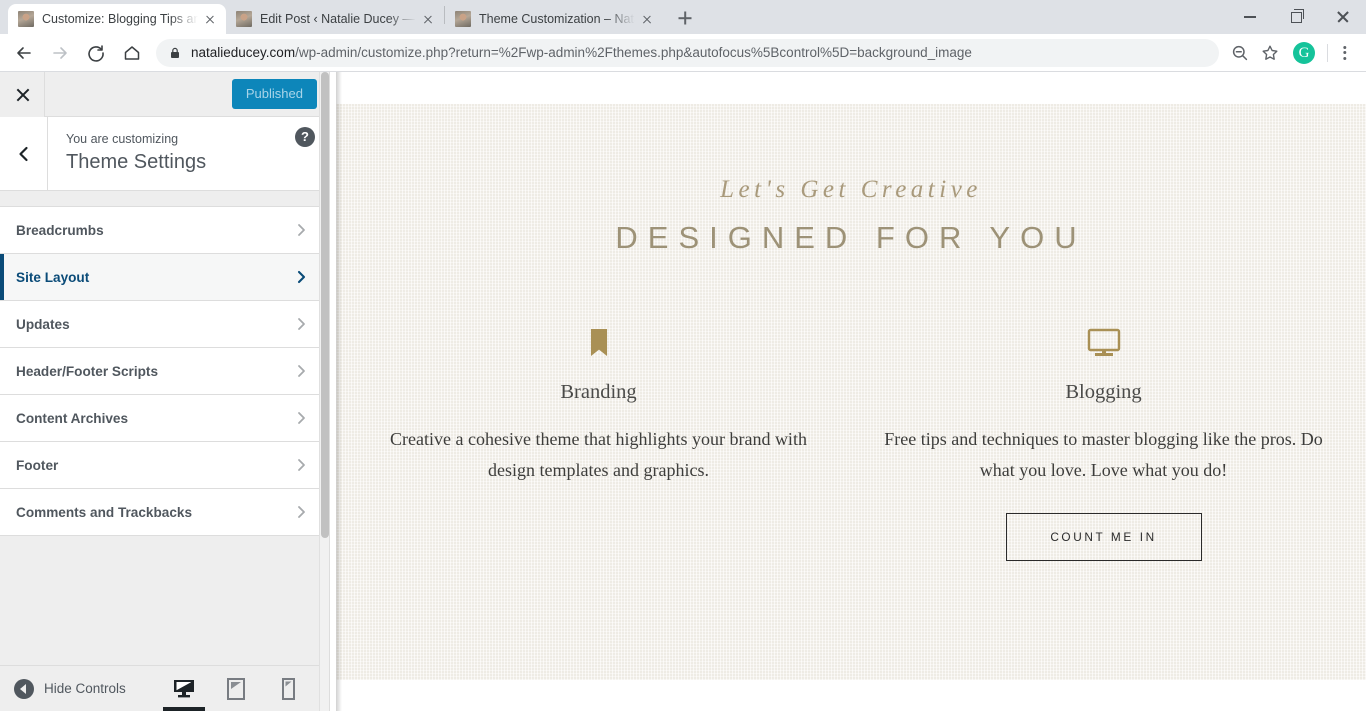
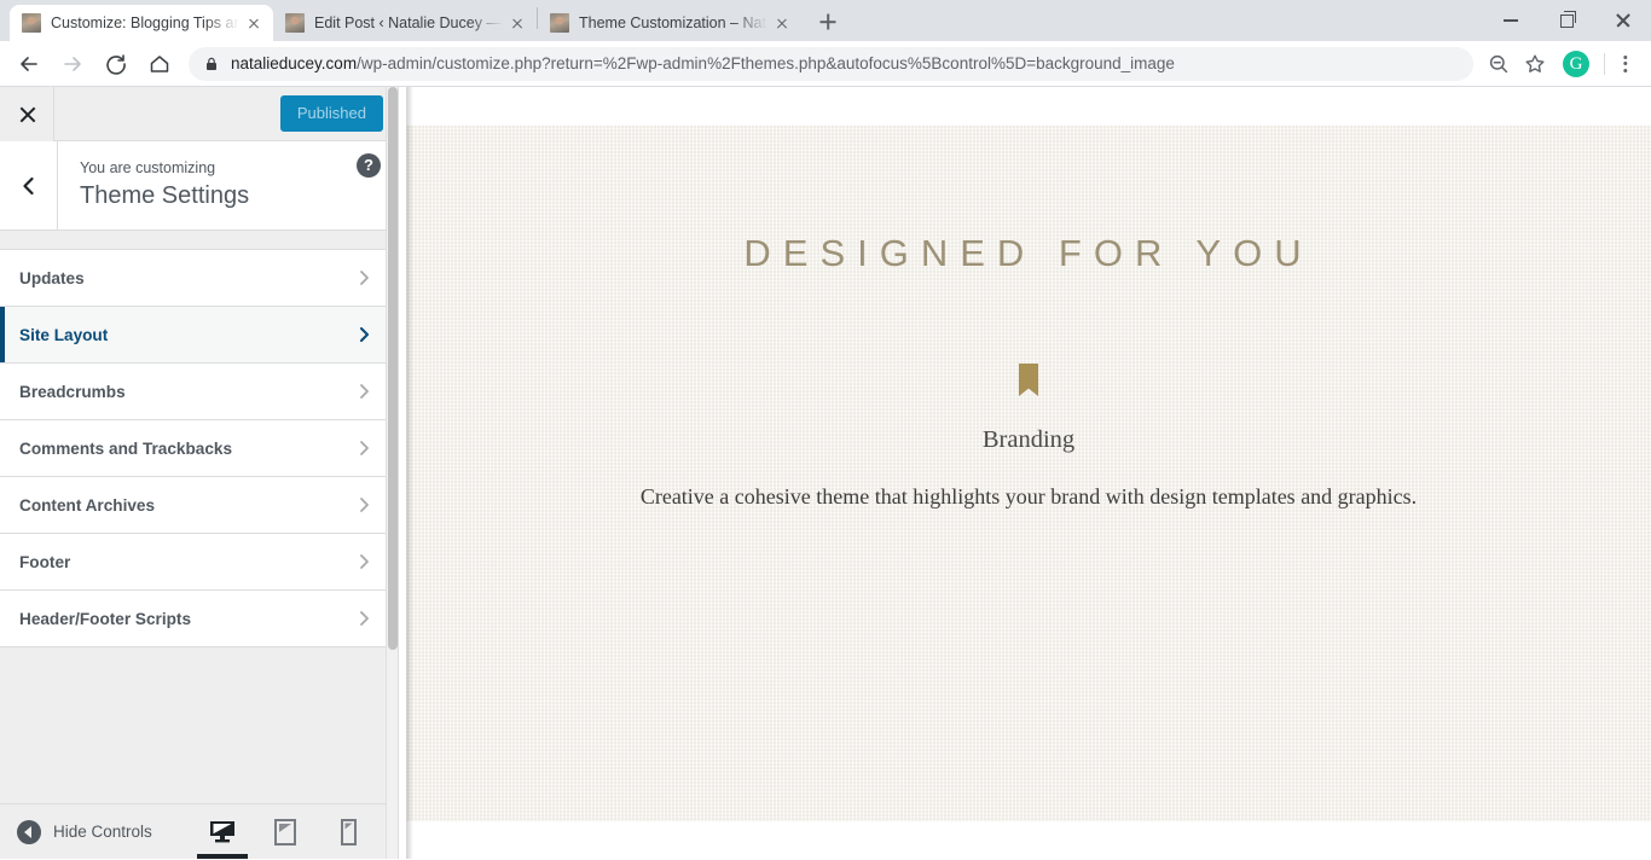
  Customize: Blogging Tips an
  Edit Post ‹ Natalie Ducey —
  Theme Customization – Nat
  natalieducey.com/wp-admin/customize.php?return=%2Fwp-admin%2Fthemes.php&autofocus%5Bcontrol%5D=background_image
  G
- Let's Get Creative
  DESIGNED FOR YOU
  Branding
  Creative a cohesive theme that highlights your brand with design templates and graphics.
- Blogging
- Free tips and techniques to master blogging like the pros. Do what you love. Love what you do!
- COUNT ME IN
  Published
  You are customizing
  Theme Settings
  ?
- Breadcrumbs
+ Updates
  Site Layout
- Updates
+ Breadcrumbs
- Header/Footer Scripts
+ Comments and Trackbacks
  Content Archives
  Footer
- Comments and Trackbacks
+ Header/Footer Scripts
  Hide Controls
